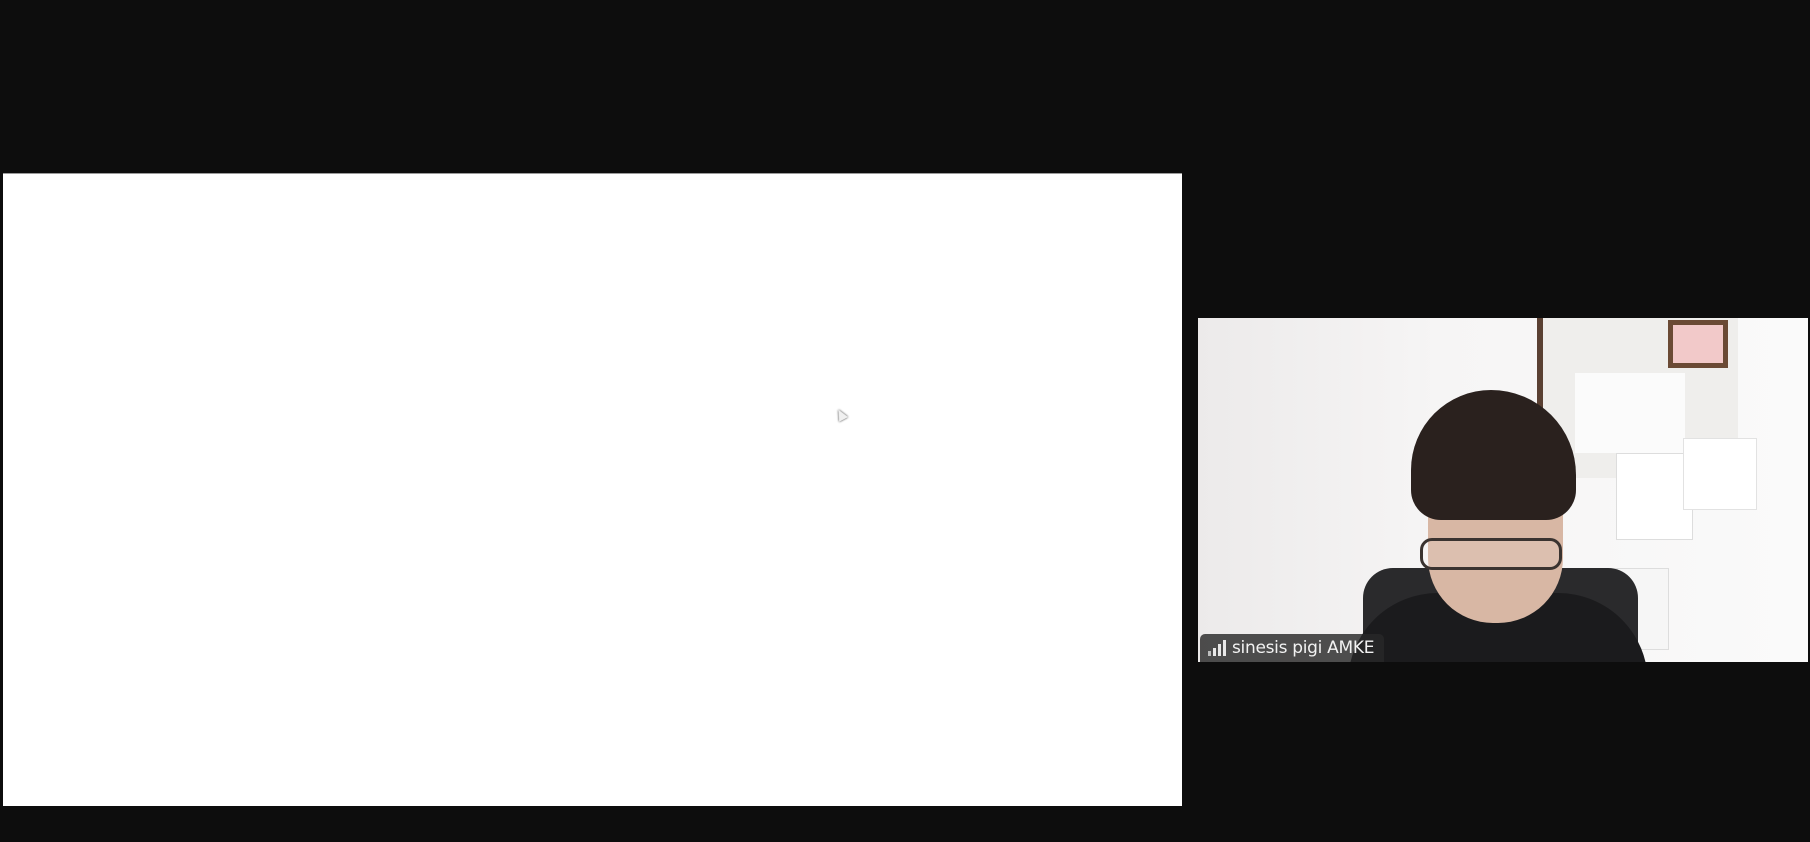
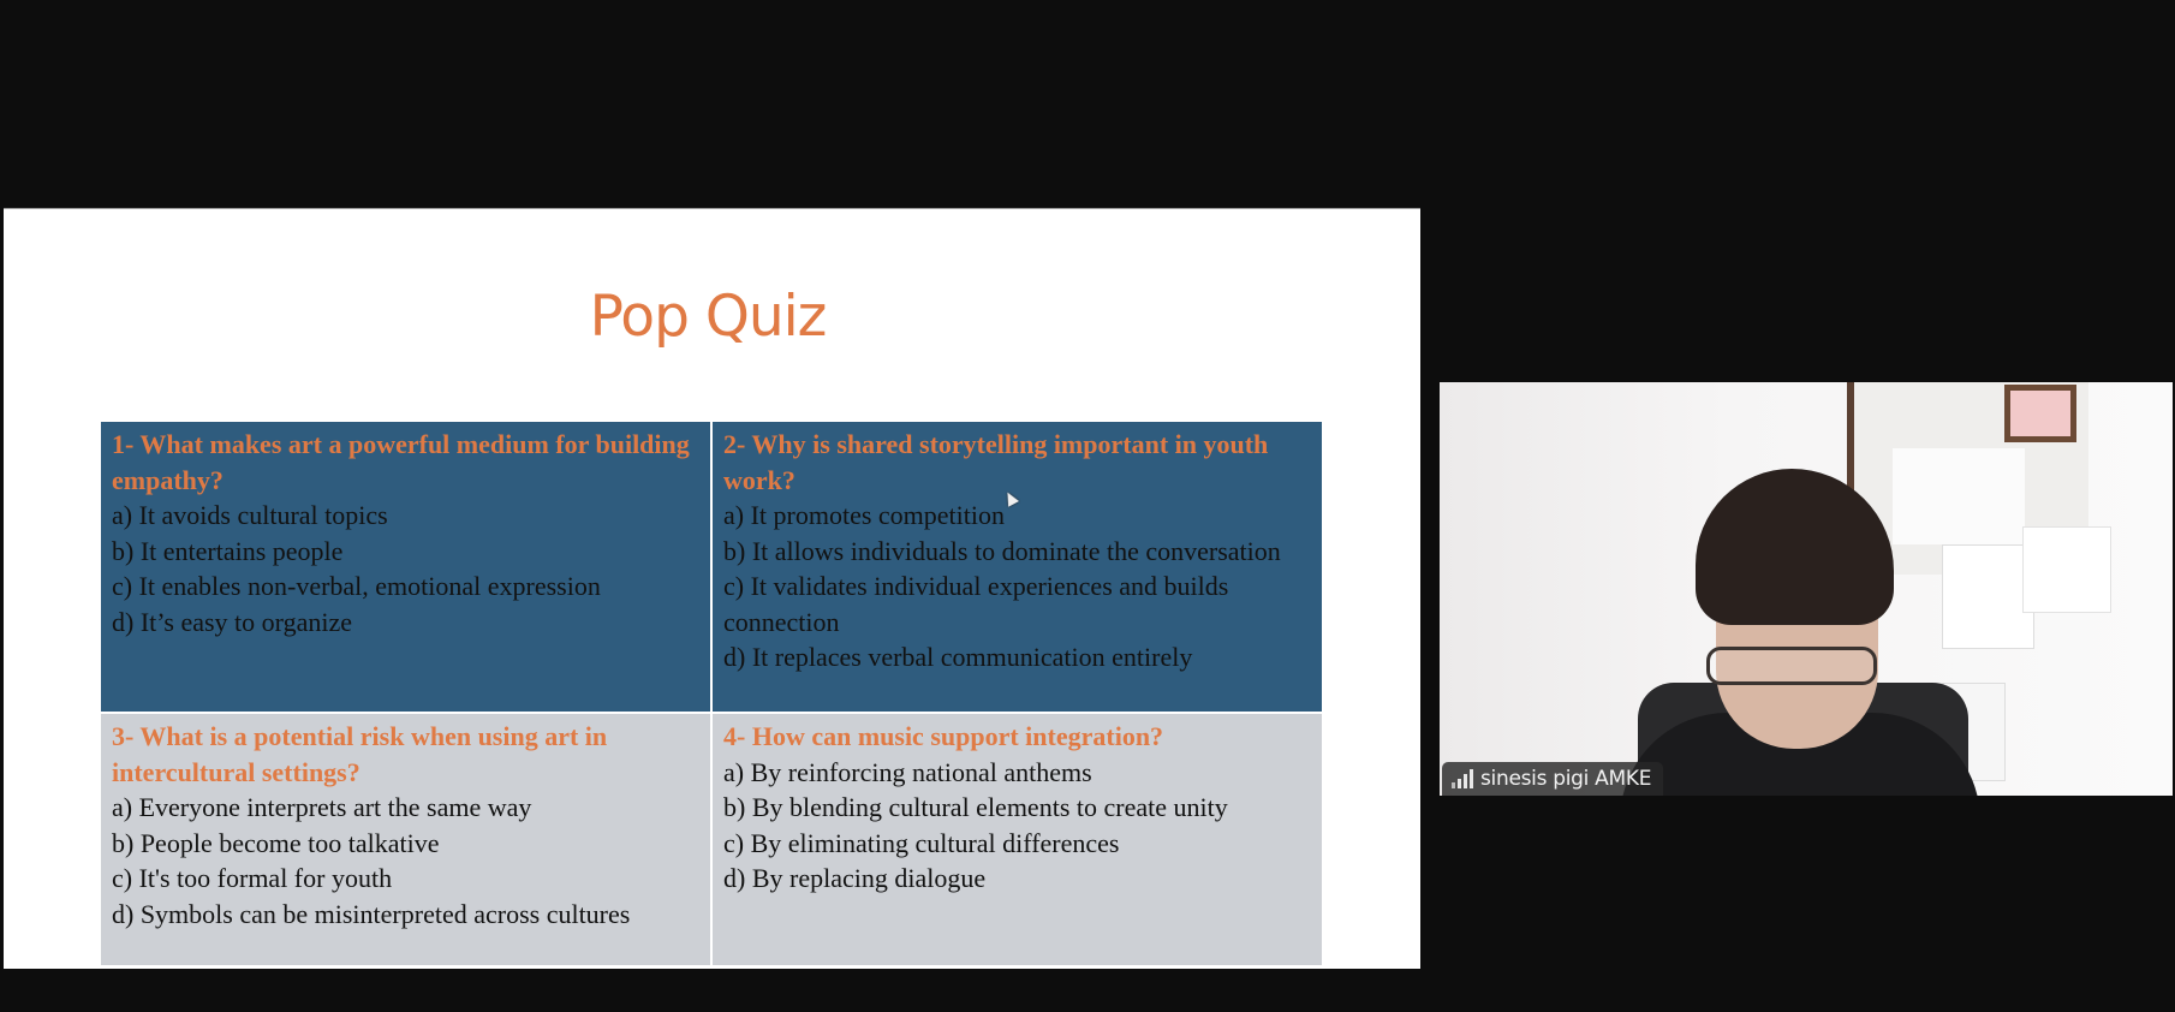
+ Pop Quiz
+ 1- What makes art a powerful medium for building empathy?
+ a) It avoids cultural topics
+ b) It entertains people
+ c) It enables non-verbal, emotional expression
+ d) It’s easy to organize
+ 2- Why is shared storytelling important in youth work?
+ a) It promotes competition
+ b) It allows individuals to dominate the conversation
+ c) It validates individual experiences and builds connection
+ d) It replaces verbal communication entirely
+ 3- What is a potential risk when using art in intercultural settings?
+ a) Everyone interprets art the same way
+ b) People become too talkative
+ c) It's too formal for youth
+ d) Symbols can be misinterpreted across cultures
+ 4- How can music support integration?
+ a) By reinforcing national anthems
+ b) By blending cultural elements to create unity
+ c) By eliminating cultural differences
+ d) By replacing dialogue
  sinesis pigi AMKE
